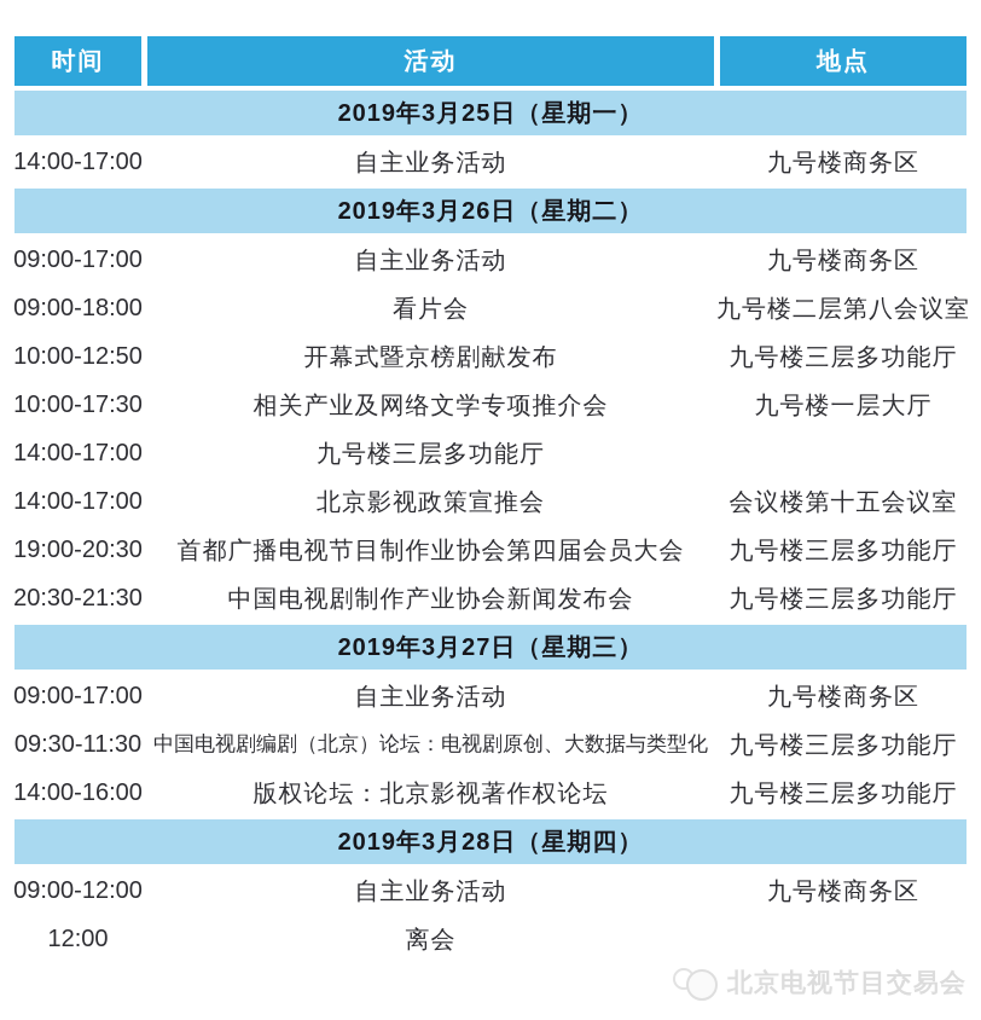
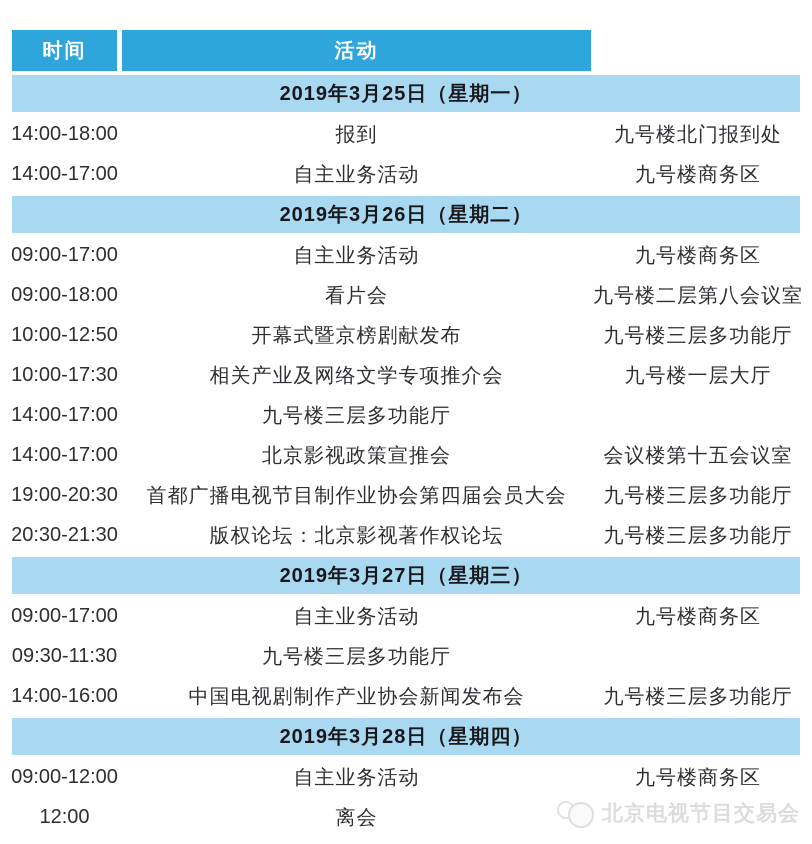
  时间
  活动
- 地点
  2019年3月25日（星期一）
+ 14:00-18:00
+ 报到
+ 九号楼北门报到处
  14:00-17:00
  自主业务活动
  九号楼商务区
  2019年3月26日（星期二）
  09:00-17:00
  自主业务活动
  九号楼商务区
  09:00-18:00
  看片会
  九号楼二层第八会议室
  10:00-12:50
  开幕式暨京榜剧献发布
  九号楼三层多功能厅
  10:00-17:30
  相关产业及网络文学专项推介会
  九号楼一层大厅
  14:00-17:00
  九号楼三层多功能厅
  14:00-17:00
  北京影视政策宣推会
  会议楼第十五会议室
  19:00-20:30
  首都广播电视节目制作业协会第四届会员大会
  九号楼三层多功能厅
  20:30-21:30
- 中国电视剧制作产业协会新闻发布会
+ 版权论坛：北京影视著作权论坛
  九号楼三层多功能厅
  2019年3月27日（星期三）
  09:00-17:00
  自主业务活动
  九号楼商务区
  09:30-11:30
- 中国电视剧编剧（北京）论坛：电视剧原创、大数据与类型化
  九号楼三层多功能厅
  14:00-16:00
- 版权论坛：北京影视著作权论坛
+ 中国电视剧制作产业协会新闻发布会
  九号楼三层多功能厅
  2019年3月28日（星期四）
  09:00-12:00
  自主业务活动
  九号楼商务区
  12:00
  离会
  北京电视节目交易会
